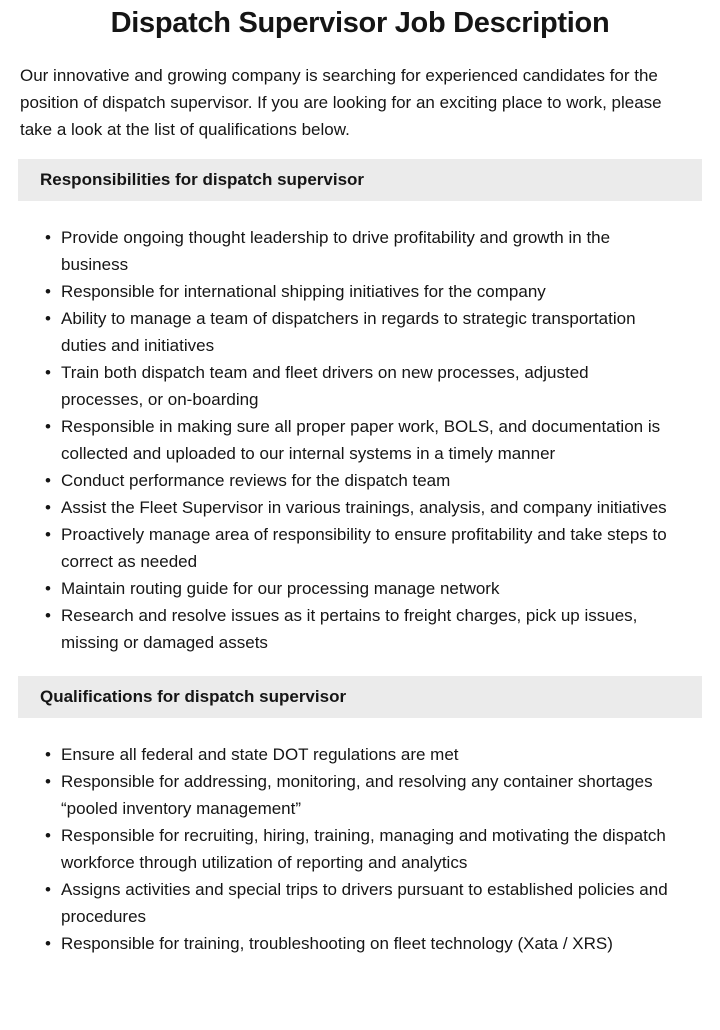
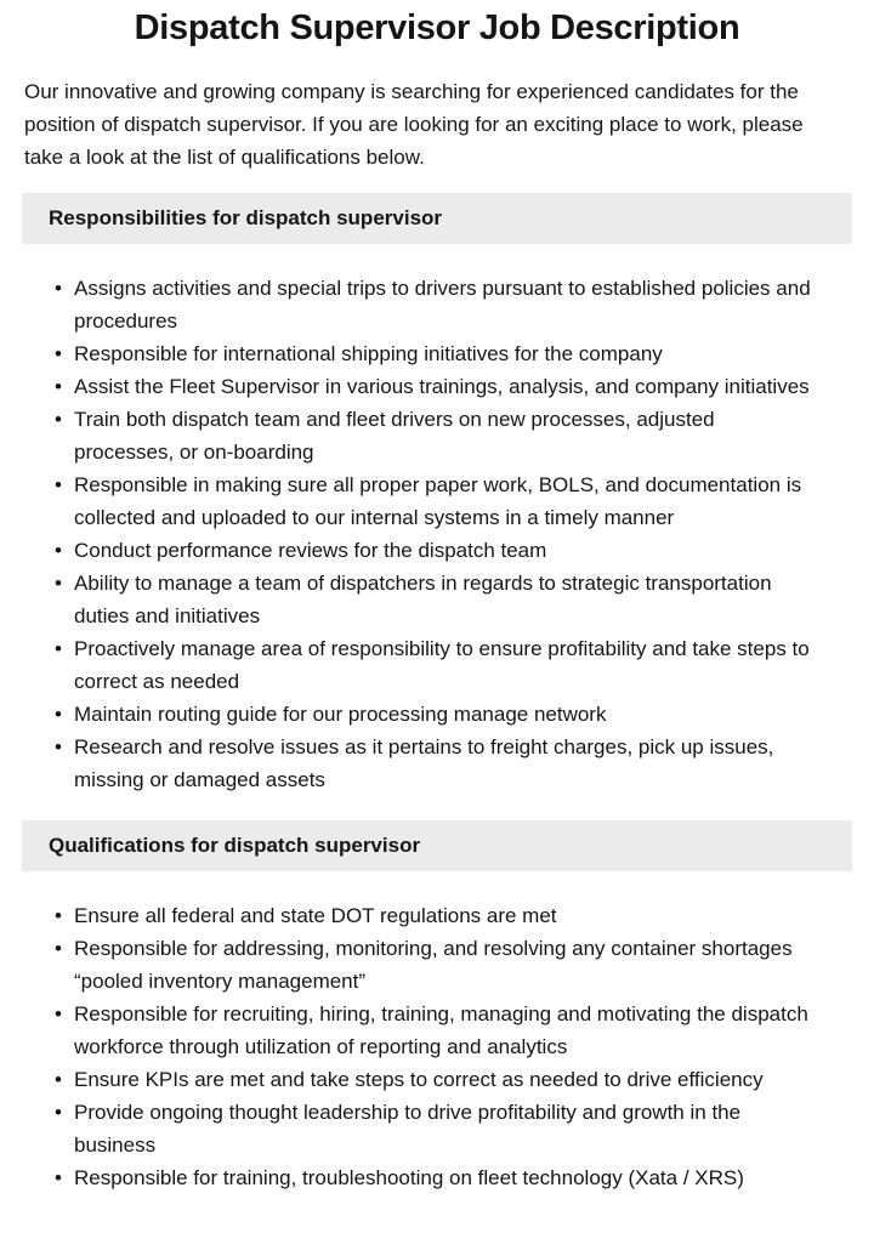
  Dispatch Supervisor Job Description
  Our innovative and growing company is searching for experienced candidates for the position of dispatch supervisor. If you are looking for an exciting place to work, please take a look at the list of qualifications below.
  Responsibilities for dispatch supervisor
- Provide ongoing thought leadership to drive profitability and growth in the business
+ Assigns activities and special trips to drivers pursuant to established policies and procedures
  Responsible for international shipping initiatives for the company
- Ability to manage a team of dispatchers in regards to strategic transportation duties and initiatives
+ Assist the Fleet Supervisor in various trainings, analysis, and company initiatives
  Train both dispatch team and fleet drivers on new processes, adjusted processes, or on-boarding
  Responsible in making sure all proper paper work, BOLS, and documentation is collected and uploaded to our internal systems in a timely manner
  Conduct performance reviews for the dispatch team
- Assist the Fleet Supervisor in various trainings, analysis, and company initiatives
+ Ability to manage a team of dispatchers in regards to strategic transportation duties and initiatives
  Proactively manage area of responsibility to ensure profitability and take steps to correct as needed
  Maintain routing guide for our processing manage network
  Research and resolve issues as it pertains to freight charges, pick up issues, missing or damaged assets
  Qualifications for dispatch supervisor
  Ensure all federal and state DOT regulations are met
  Responsible for addressing, monitoring, and resolving any container shortages “pooled inventory management”
  Responsible for recruiting, hiring, training, managing and motivating the dispatch workforce through utilization of reporting and analytics
+ Ensure KPIs are met and take steps to correct as needed to drive efficiency
- Assigns activities and special trips to drivers pursuant to established policies and procedures
+ Provide ongoing thought leadership to drive profitability and growth in the business
  Responsible for training, troubleshooting on fleet technology (Xata / XRS)
